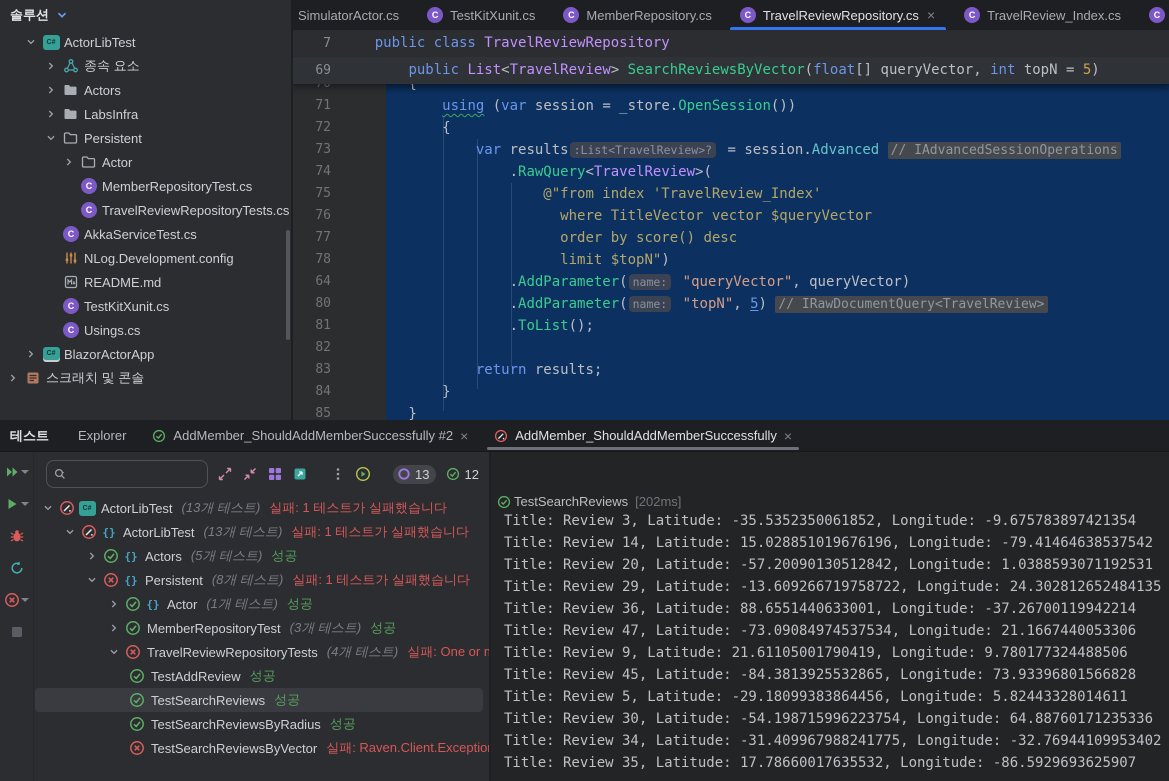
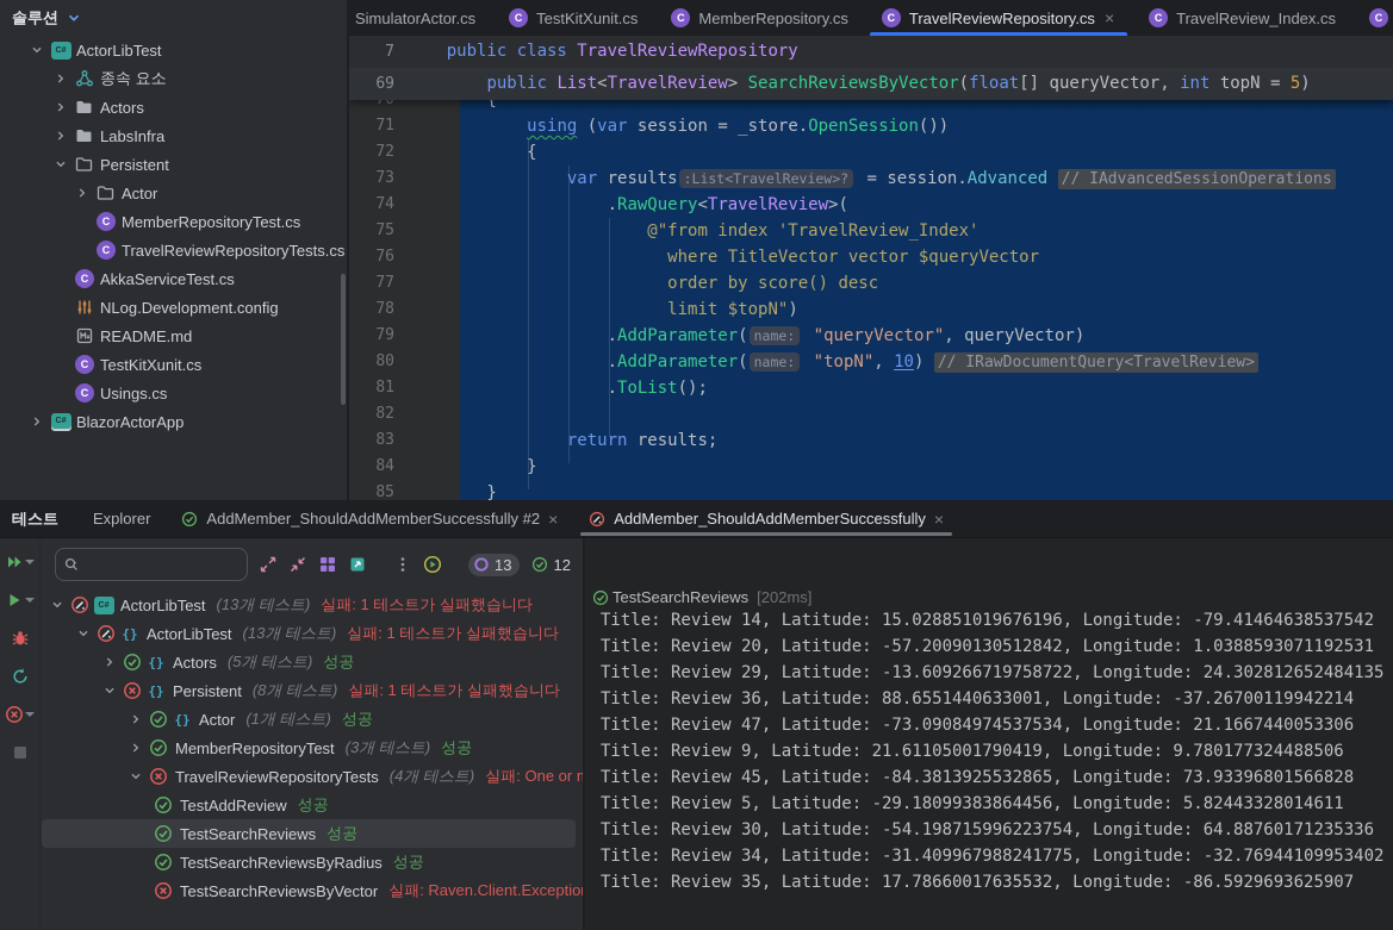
  솔루션
  ActorLibTest
  종속 요소
  Actors
  LabsInfra
  Persistent
  Actor
  C
  MemberRepositoryTest.cs
  C
  TravelReviewRepositoryTests.cs
  C
  AkkaServiceTest.cs
  NLog.Development.config
  README.md
  C
  TestKitXunit.cs
  C
  Usings.cs
  BlazorActorApp
- 스크래치 및 콘솔
  SimulatorActor.cs
  C
  TestKitXunit.cs
  C
  MemberRepository.cs
  C
  TravelReviewRepository.cs
  ×
  C
  TravelReview_Index.cs
  C
  {
  71
  using (var session = _store.OpenSession())
  72
  {
  73
  var results :List<TravelReview>? = session.Advanced // IAdvancedSessionOperations
  74
  .RawQuery<TravelReview>(
  75
  @"from index 'TravelReview_Index'
  76
  where TitleVector vector $queryVector
  77
  order by score() desc
  78
  limit $topN")
- 64
+ 79
  .AddParameter( name: "queryVector", queryVector)
  80
- .AddParameter( name: "topN", 5) // IRawDocumentQuery<TravelReview>
+ .AddParameter( name: "topN", 10) // IRawDocumentQuery<TravelReview>
  81
  .ToList();
  82
  83
  return results;
  84
  }
  85
  }
  7
  public class TravelReviewRepository
  69
  public List<TravelReview> SearchReviewsByVector(float[] queryVector, int topN = 5)
  테스트
  Explorer
  AddMember_ShouldAddMemberSuccessfully #2
  ×
  AddMember_ShouldAddMemberSuccessfully
  ×
  13
  12
  ActorLibTest
  (13개 테스트)
  실패: 1 테스트가 실패했습니다
  {}
  ActorLibTest
  (13개 테스트)
  실패: 1 테스트가 실패했습니다
  {}
  Actors
  (5개 테스트)
  성공
  {}
  Persistent
  (8개 테스트)
  실패: 1 테스트가 실패했습니다
  {}
  Actor
  (1개 테스트)
  성공
  MemberRepositoryTest
  (3개 테스트)
  성공
  TravelReviewRepositoryTests
  (4개 테스트)
  TestAddReview
  성공
  TestSearchReviews
  성공
  TestSearchReviewsByRadius
  성공
  TestSearchReviewsByVector
  실패: Raven.Client.Exceptio
  TestSearchReviews
  [202ms]
- Title: Review 3, Latitude: -35.5352350061852, Longitude: -9.675783897421354
  Title: Review 14, Latitude: 15.028851019676196, Longitude: -79.41464638537542
  Title: Review 20, Latitude: -57.20090130512842, Longitude: 1.0388593071192531
  Title: Review 29, Latitude: -13.609266719758722, Longitude: 24.302812652484135
  Title: Review 36, Latitude: 88.6551440633001, Longitude: -37.26700119942214
  Title: Review 47, Latitude: -73.09084974537534, Longitude: 21.1667440053306
  Title: Review 9, Latitude: 21.61105001790419, Longitude: 9.780177324488506
  Title: Review 45, Latitude: -84.3813925532865, Longitude: 73.93396801566828
  Title: Review 5, Latitude: -29.18099383864456, Longitude: 5.82443328014611
  Title: Review 30, Latitude: -54.198715996223754, Longitude: 64.88760171235336
  Title: Review 34, Latitude: -31.409967988241775, Longitude: -32.76944109953402
  Title: Review 35, Latitude: 17.78660017635532, Longitude: -86.5929693625907
